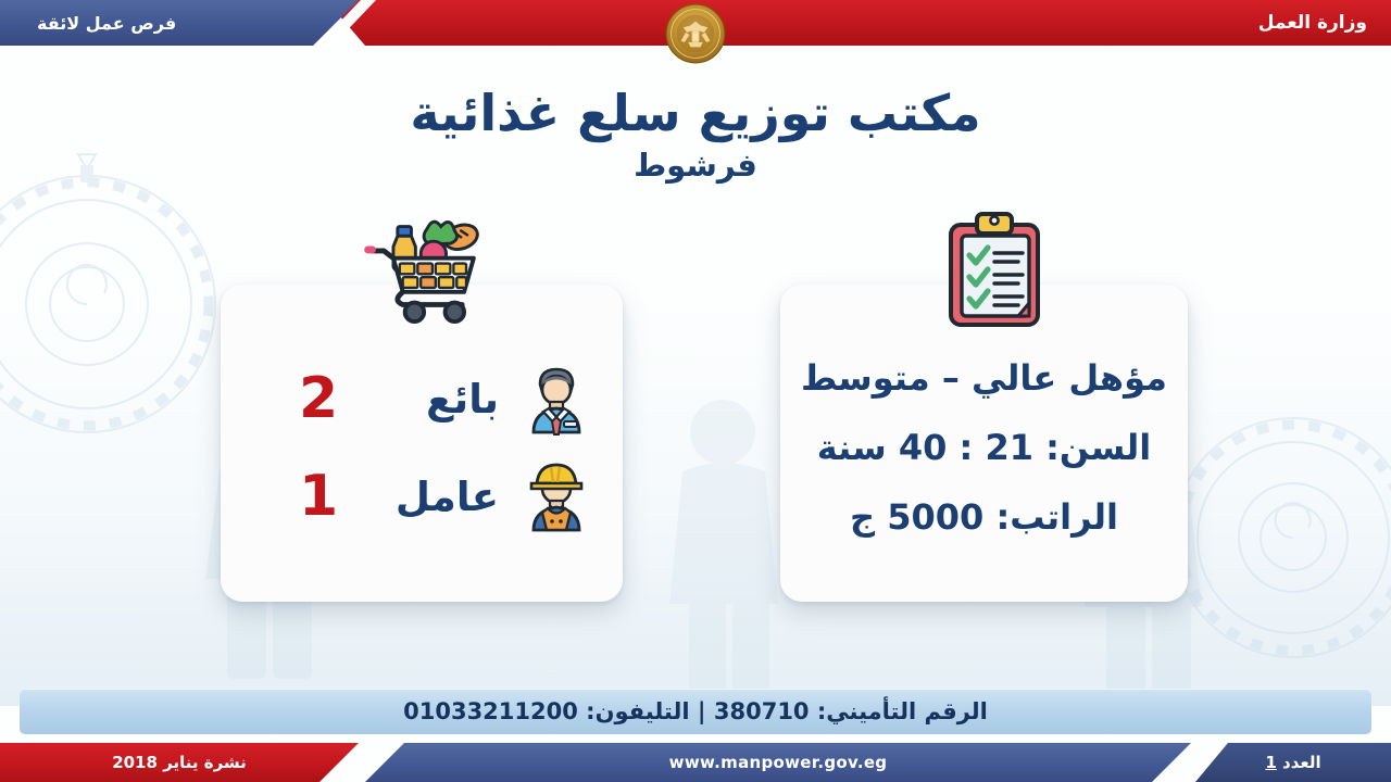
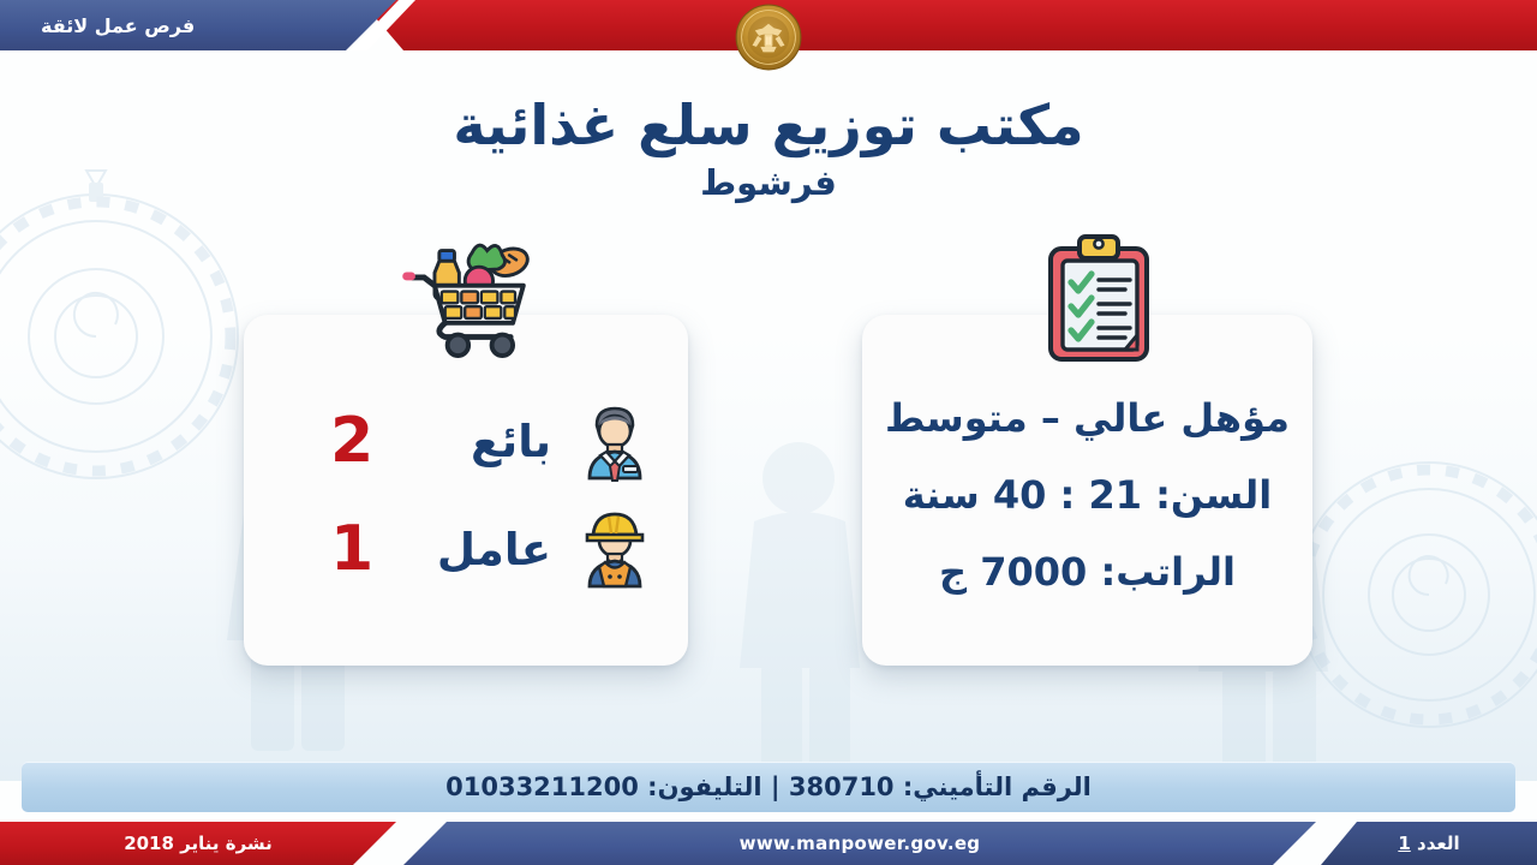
- وزارة العمل
  فرص عمل لائقة
  مكتب توزيع سلع غذائية
  فرشوط
  بائع
  2
  عامل
  1
  مؤهل عالي – متوسط
  السن: 21 : 40 سنة
- الراتب: 5000 ج
+ الراتب: 7000 ج
  الرقم التأميني: 380710 | التليفون: 01033211200
  نشرة يناير 2018
  www.manpower.gov.eg
  العدد
  1
